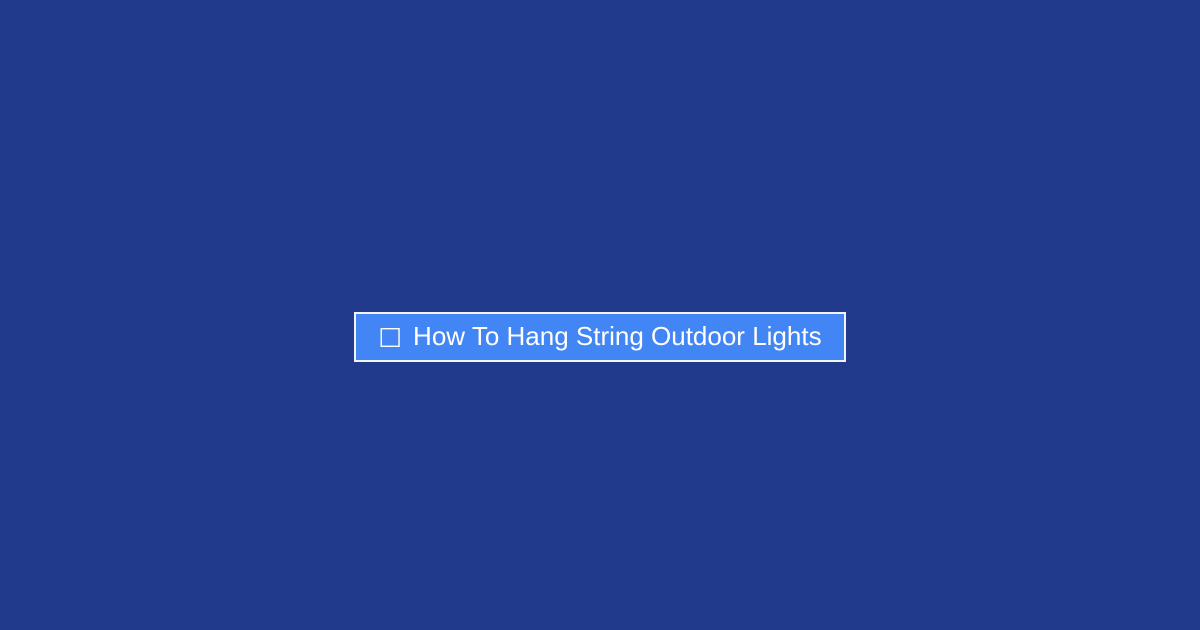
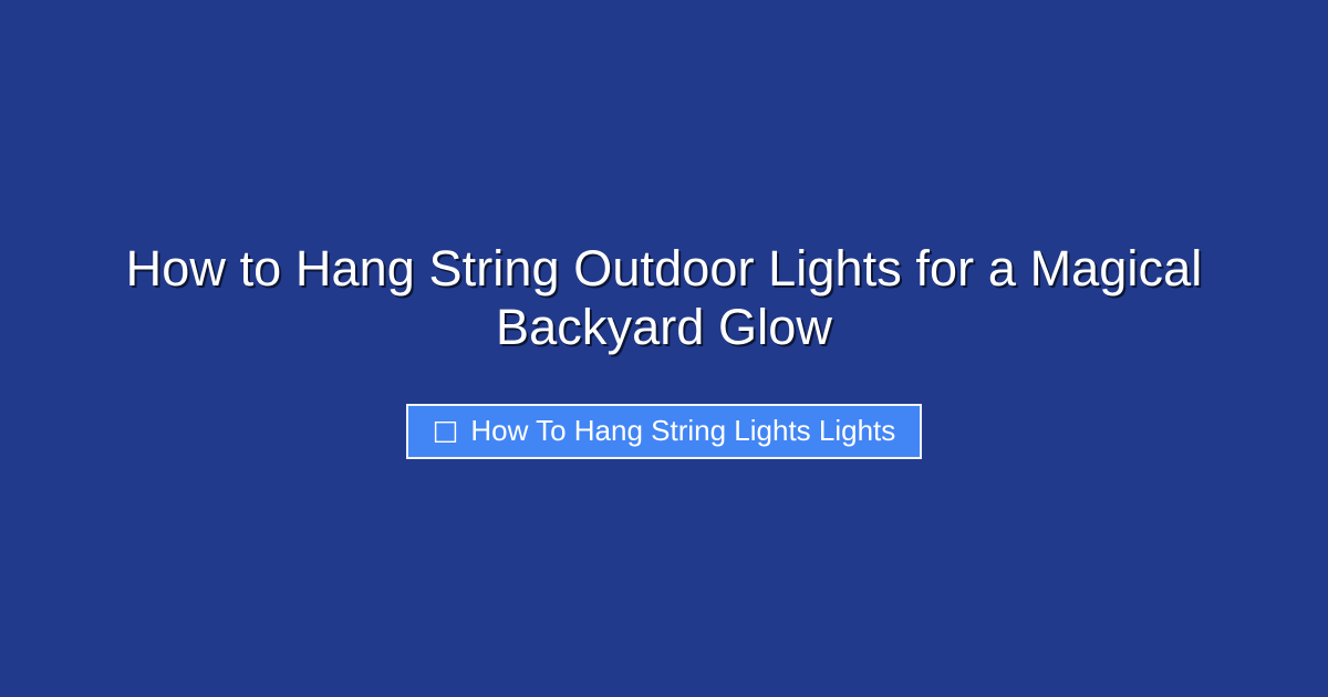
+ How to Hang String Outdoor Lights for a Magical Backyard Glow
  □
- How To Hang String Outdoor Lights
+ How To Hang String Lights Lights
